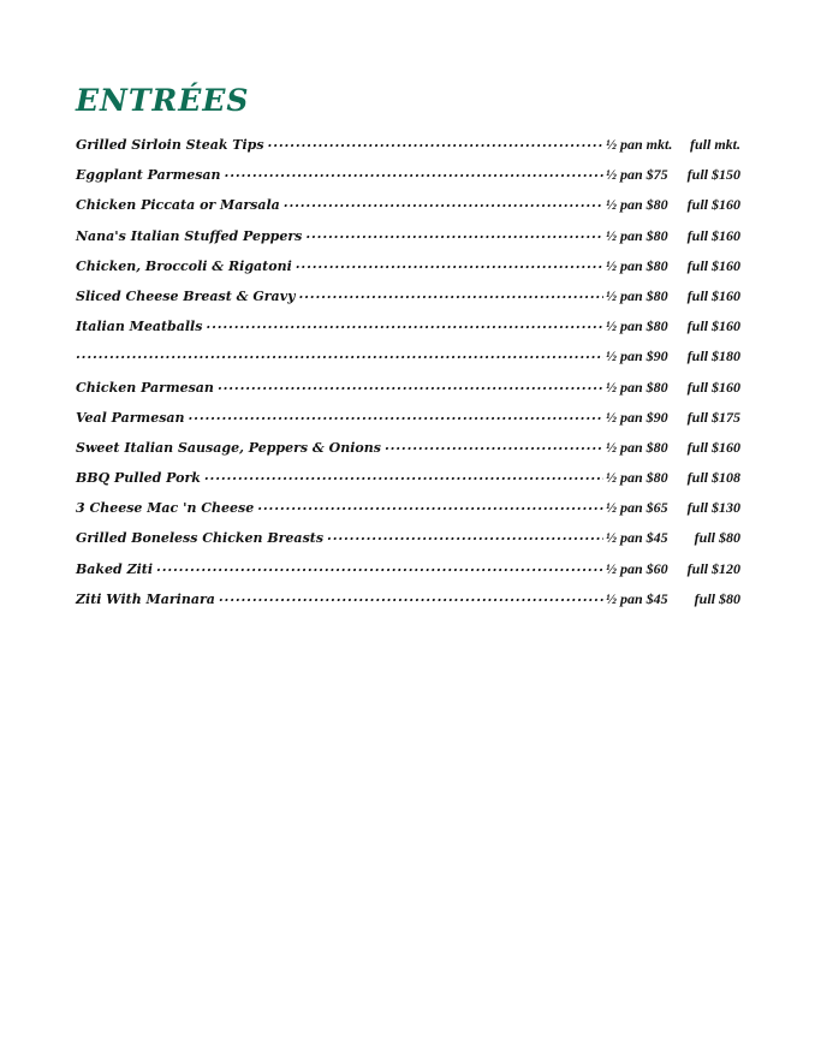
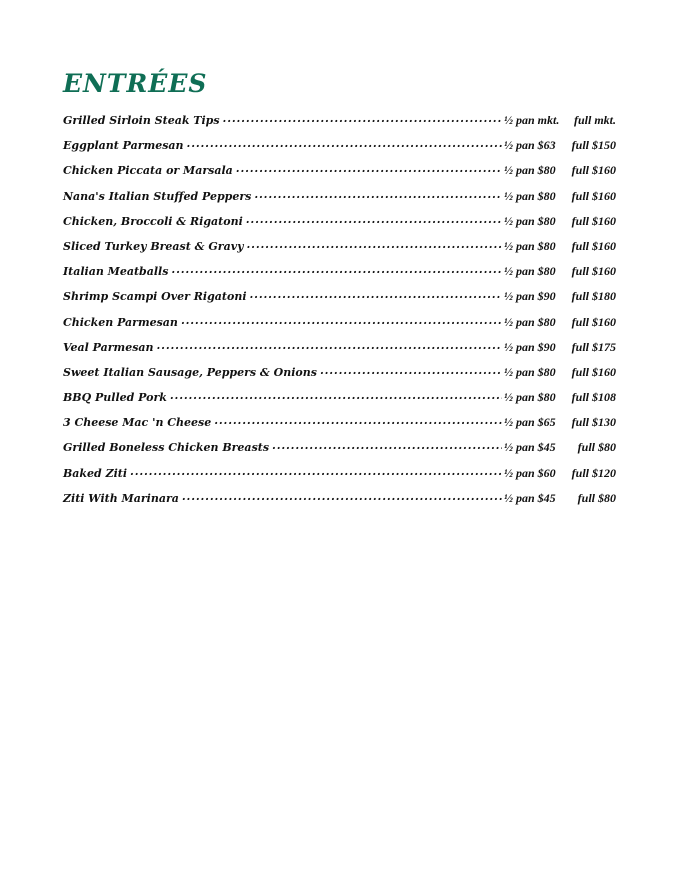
  ENTRÉES
  Grilled Sirloin Steak Tips
  ½ pan mkt
  full mkt.
  Eggplant Parmesan
- ½ pan $75
+ ½ pan $63
  full $150
  Chicken Piccata or Marsala
  ½ pan $80
  full $160
  Nana's Italian Stuffed Peppers
  ½ pan $80
  full $160
  Chicken, Broccoli & Rigatoni
  ½ pan $80
  full $160
- Sliced Cheese Breast & Gravy
+ Sliced Turkey Breast & Gravy
  ½ pan $80
  full $160
  Italian Meatballs
  ½ pan $80
  full $160
+ Shrimp Scampi Over Rigatoni
  ½ pan $90
  full $180
  Chicken Parmesan
  ½ pan $80
  full $160
  Veal Parmesan
  ½ pan $90
  full $175
  Sweet Italian Sausage, Peppers & Onions
  ½ pan $80
  full $160
  BBQ Pulled Pork
  ½ pan $80
  full $108
  3 Cheese Mac 'n Cheese
  ½ pan $65
  full $130
  Grilled Boneless Chicken Breasts
  ½ pan $45
  full $80
  Baked Ziti
  ½ pan $60
  full $120
  Ziti With Marinara
  ½ pan $45
  full $80
